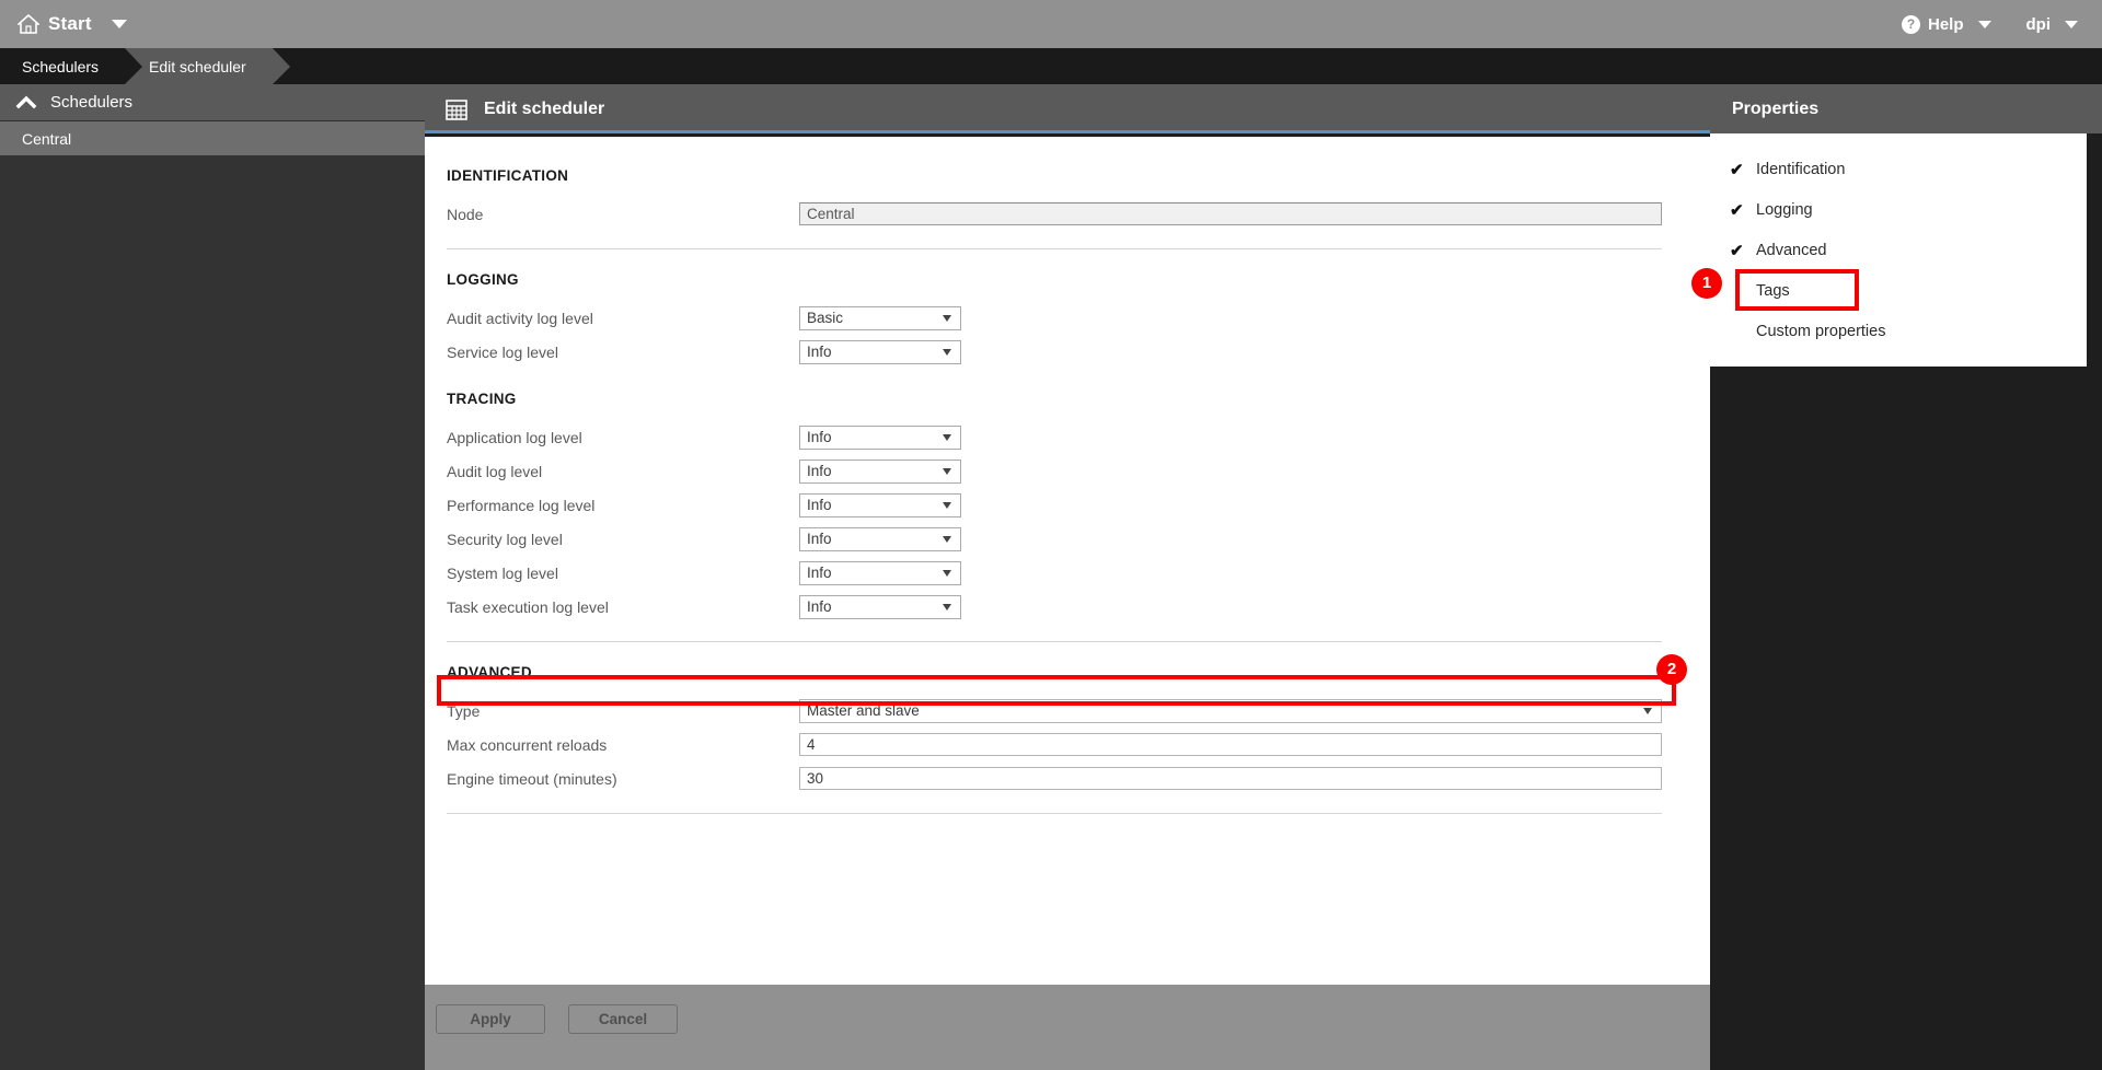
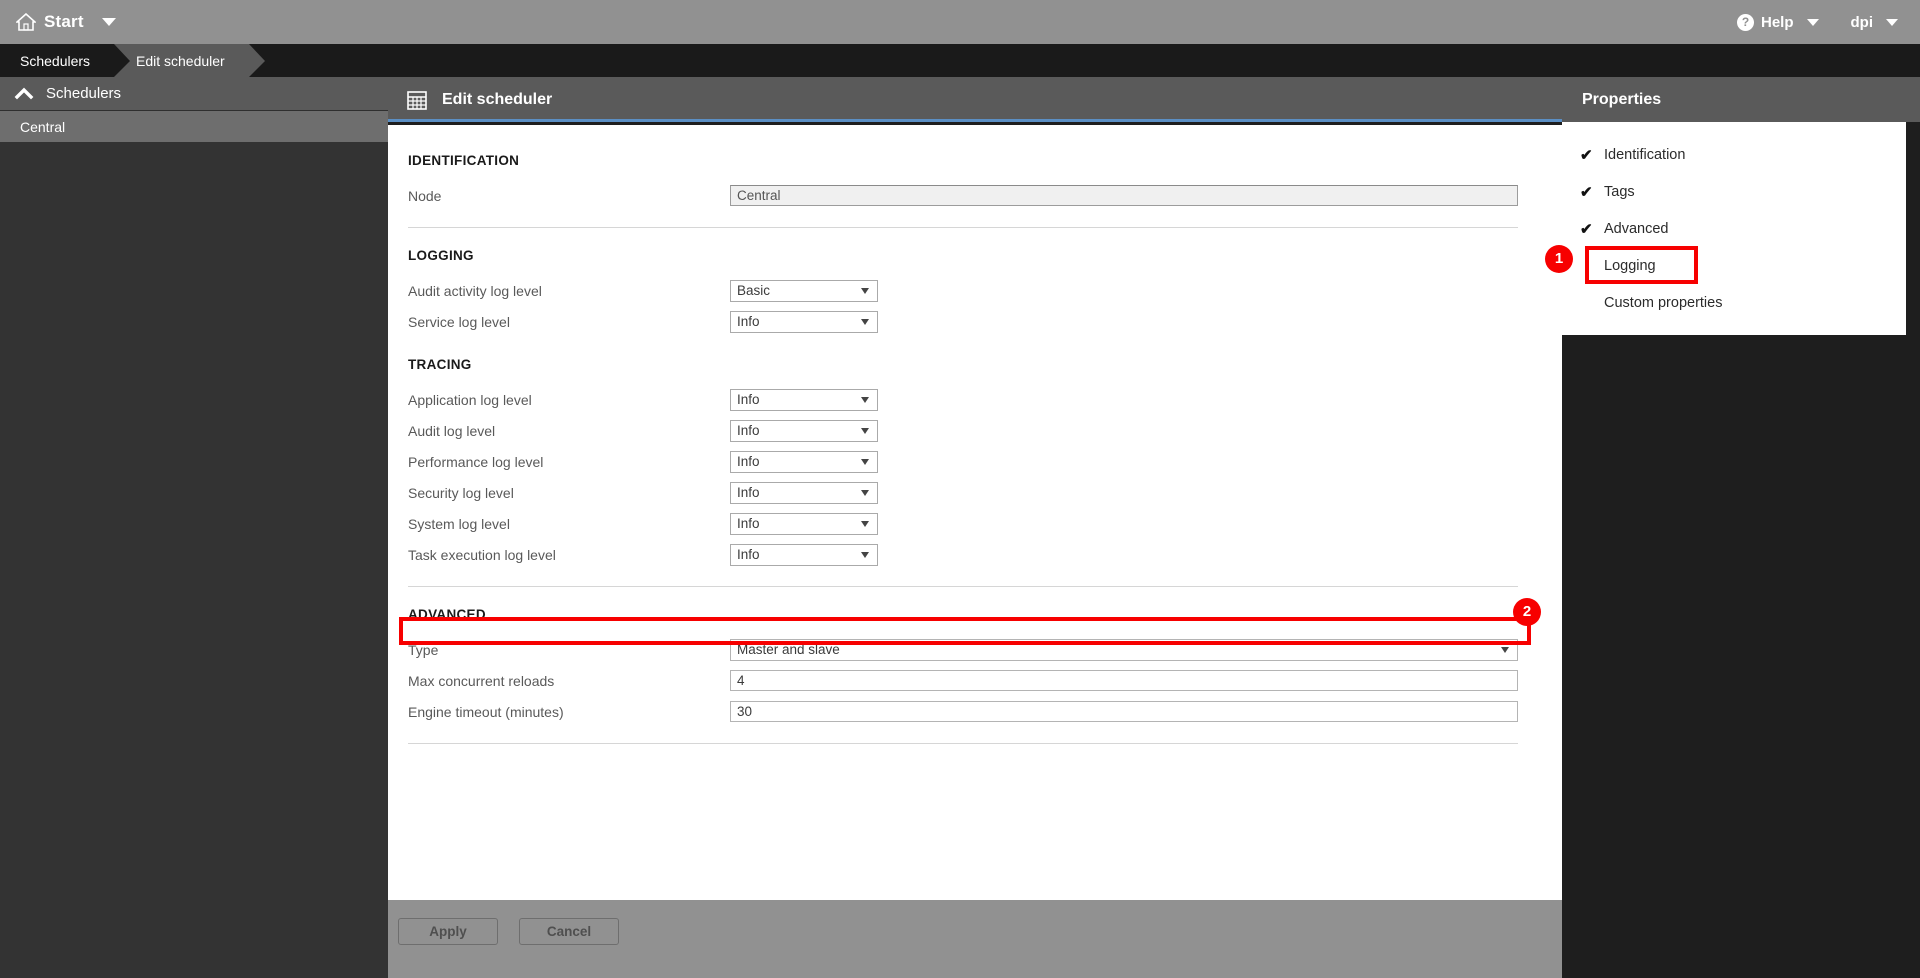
  Start
  ?
  Help
  dpi
  Schedulers
  Edit scheduler
  Schedulers
  Central
  Edit scheduler
  IDENTIFICATION
  Node
  Central
  LOGGING
  Audit activity log level
  Basic
  Service log level
  Info
  TRACING
  Application log level
  Info
  Audit log level
  Info
  Performance log level
  Info
  Security log level
  Info
  System log level
  Info
  Task execution log level
  Info
  ADVANCED
  Type
  Master and slave
  Max concurrent reloads
  4
  Engine timeout (minutes)
  30
  Apply
  Cancel
  Properties
  ✔
  Identification
  ✔
- Logging
+ Tags
  ✔
  Advanced
- Tags
+ Logging
  Custom properties
  1
  2
